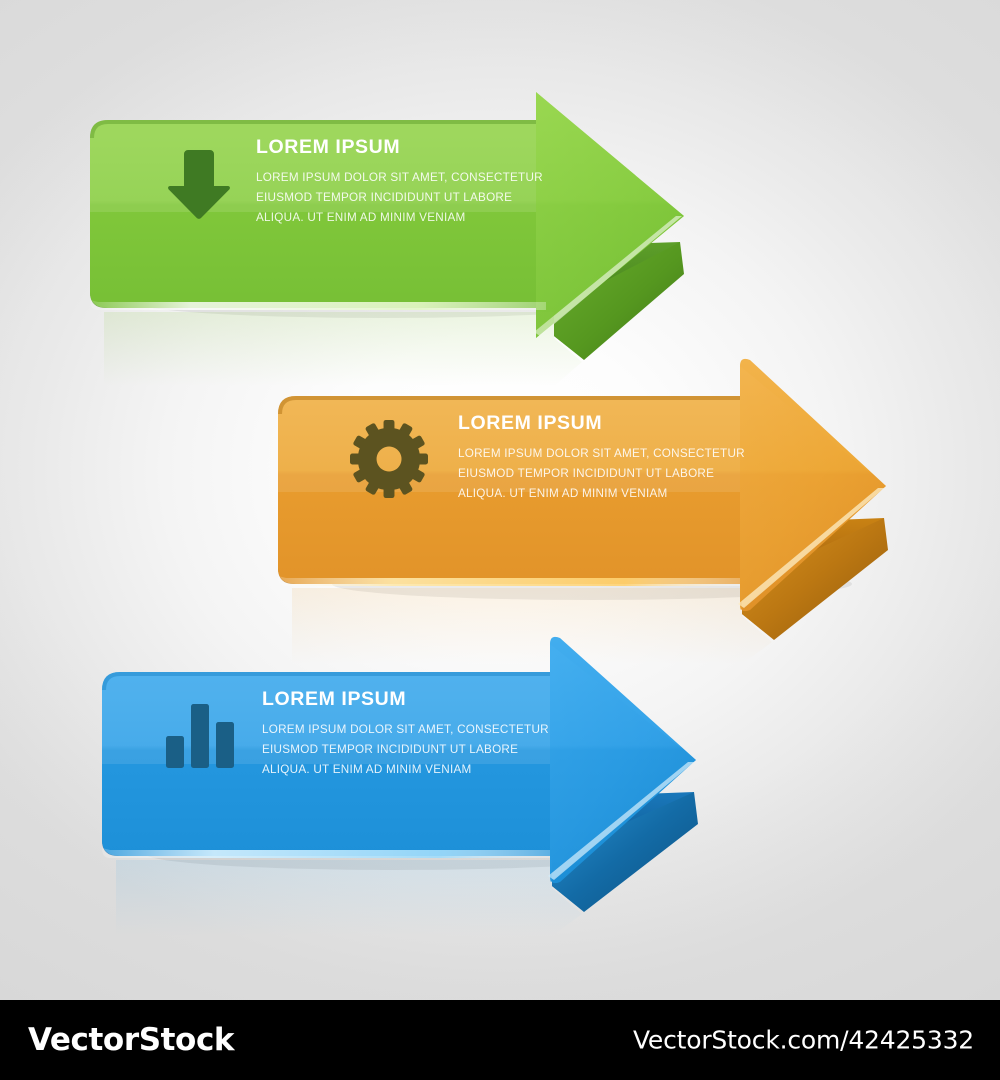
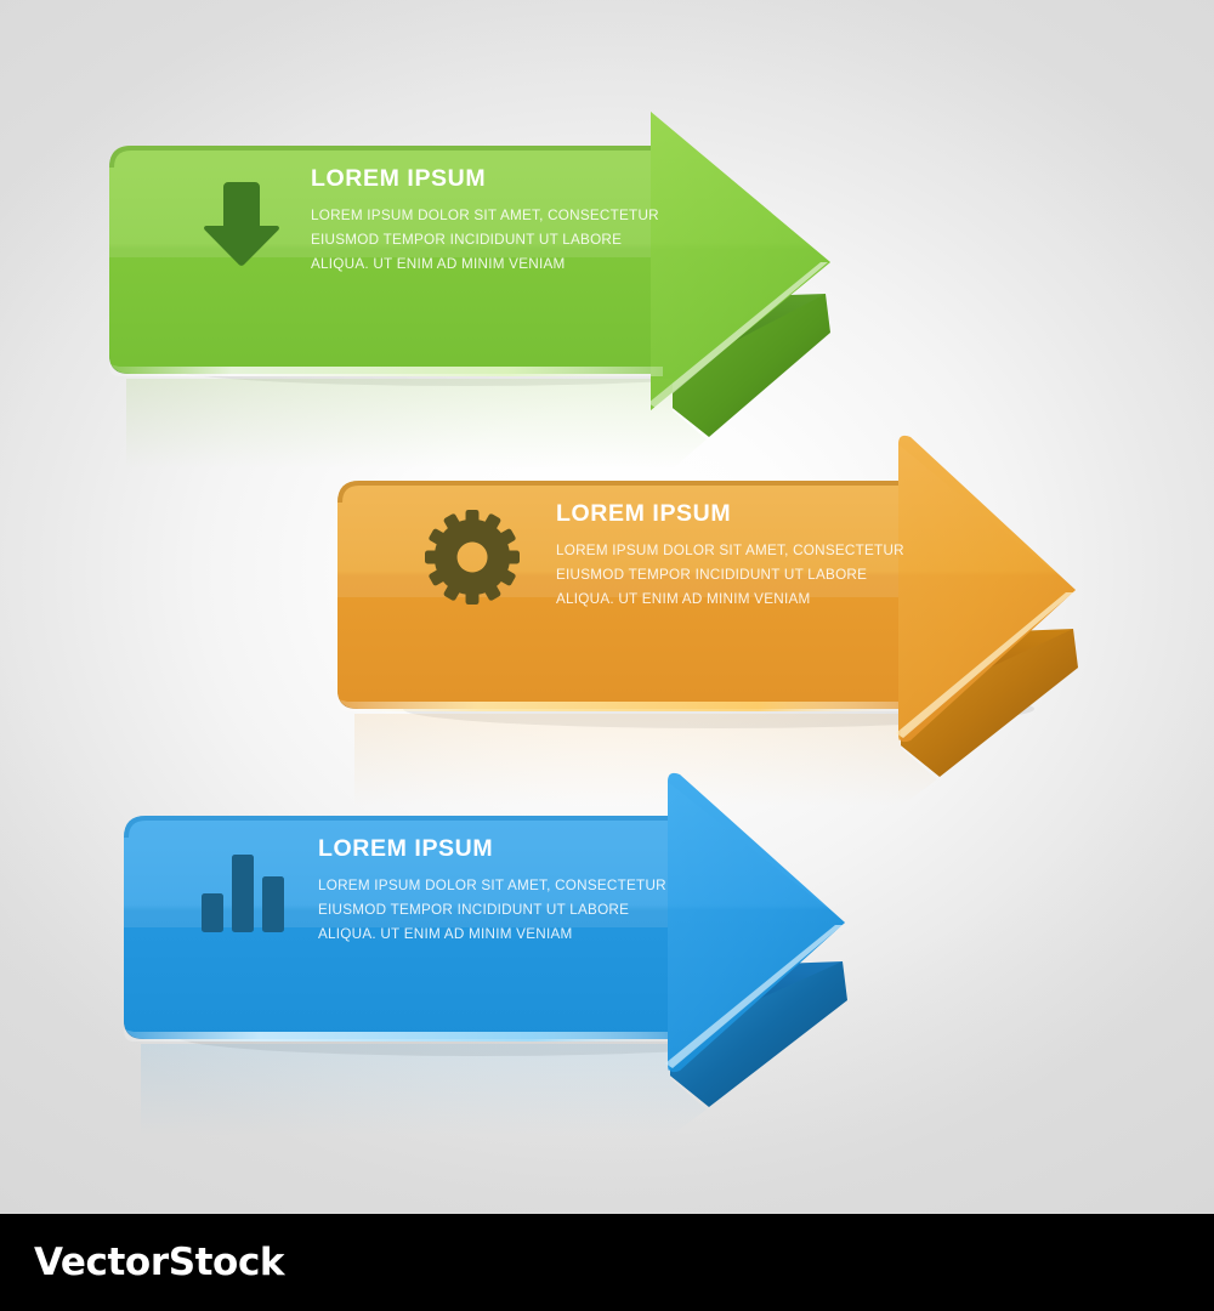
  LOREM IPSUM
  LOREM IPSUM DOLOR SIT AMET, CONSECTETUR
  EIUSMOD TEMPOR INCIDIDUNT UT LABORE
  ALIQUA. UT ENIM AD MINIM VENIAM
  LOREM IPSUM
  LOREM IPSUM DOLOR SIT AMET, CONSECTETUR
  EIUSMOD TEMPOR INCIDIDUNT UT LABORE
  ALIQUA. UT ENIM AD MINIM VENIAM
  LOREM IPSUM
  LOREM IPSUM DOLOR SIT AMET, CONSECTETUR
  EIUSMOD TEMPOR INCIDIDUNT UT LABORE
  ALIQUA. UT ENIM AD MINIM VENIAM
  VectorStock
- VectorStock.com/42425332
